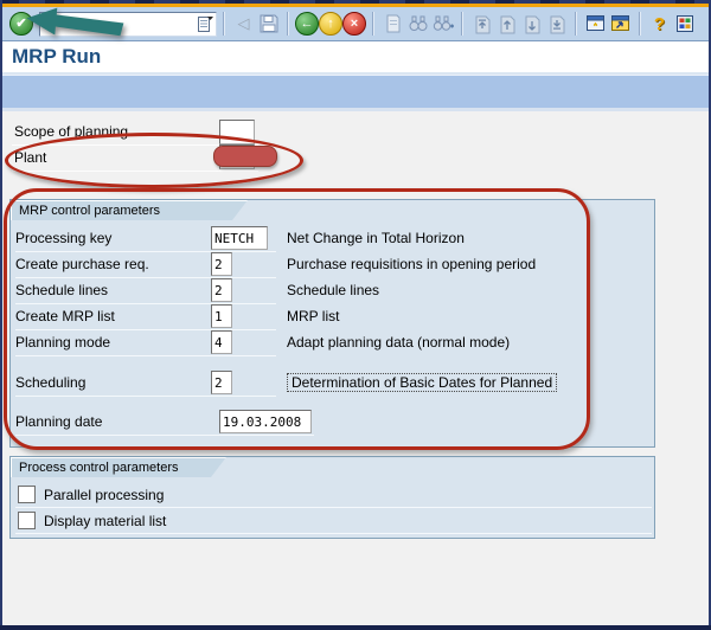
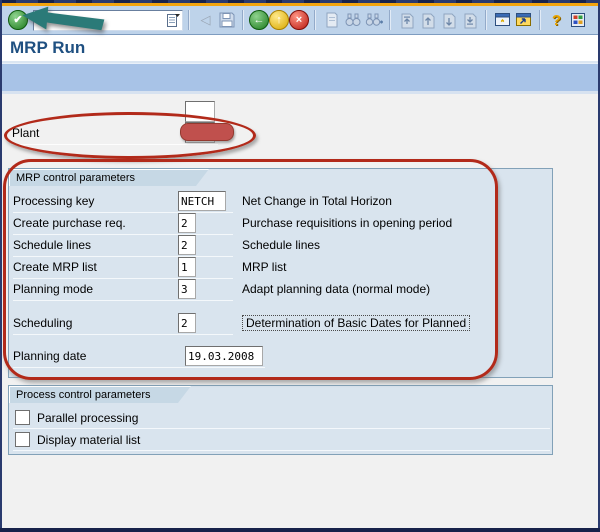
  ✔
  ◁
  ←
  ↑
  ×
  ?
  MRP Run
- Scope of planning
  Plant
  MRP control parameters
  Processing key
  NETCH
  Net Change in Total Horizon
  Create purchase req.
  2
  Purchase requisitions in opening period
  Schedule lines
  2
  Schedule lines
  Create MRP list
  1
  MRP list
  Planning mode
- 4
+ 3
  Adapt planning data (normal mode)
  Scheduling
  2
  Determination of Basic Dates for Planned
  Planning date
  19.03.2008
  Process control parameters
  Parallel processing
  Display material list
